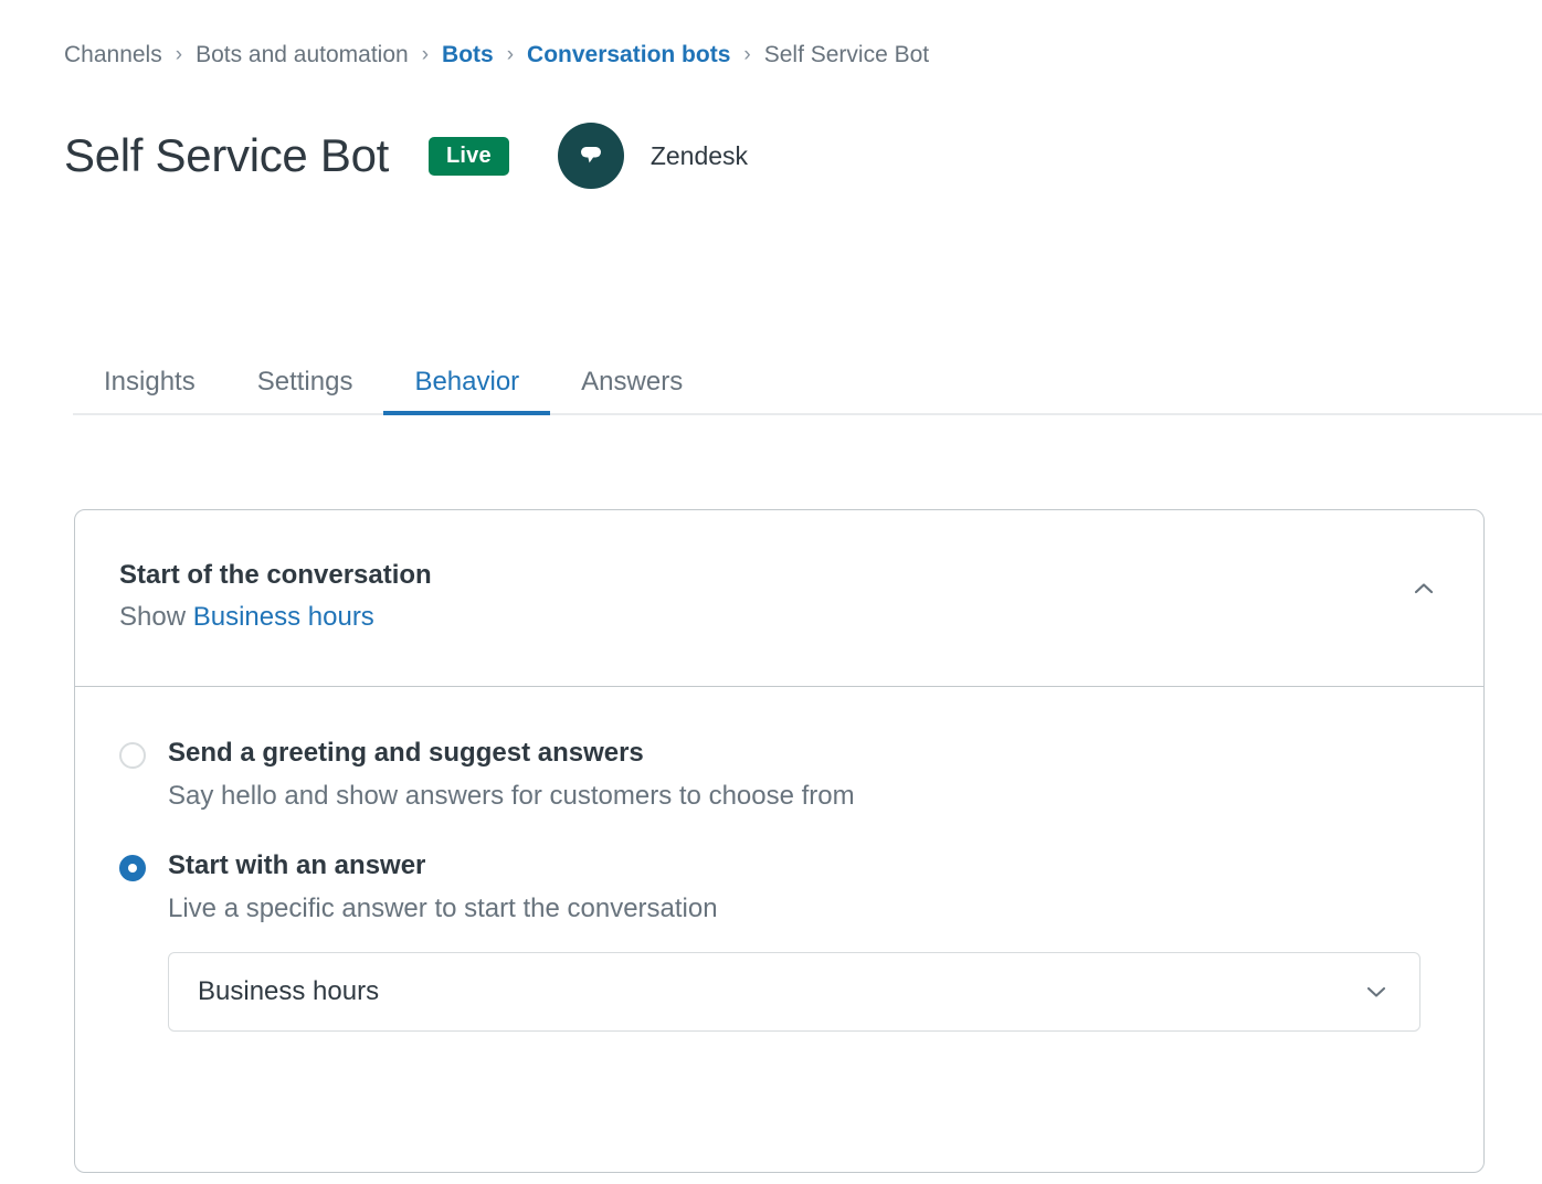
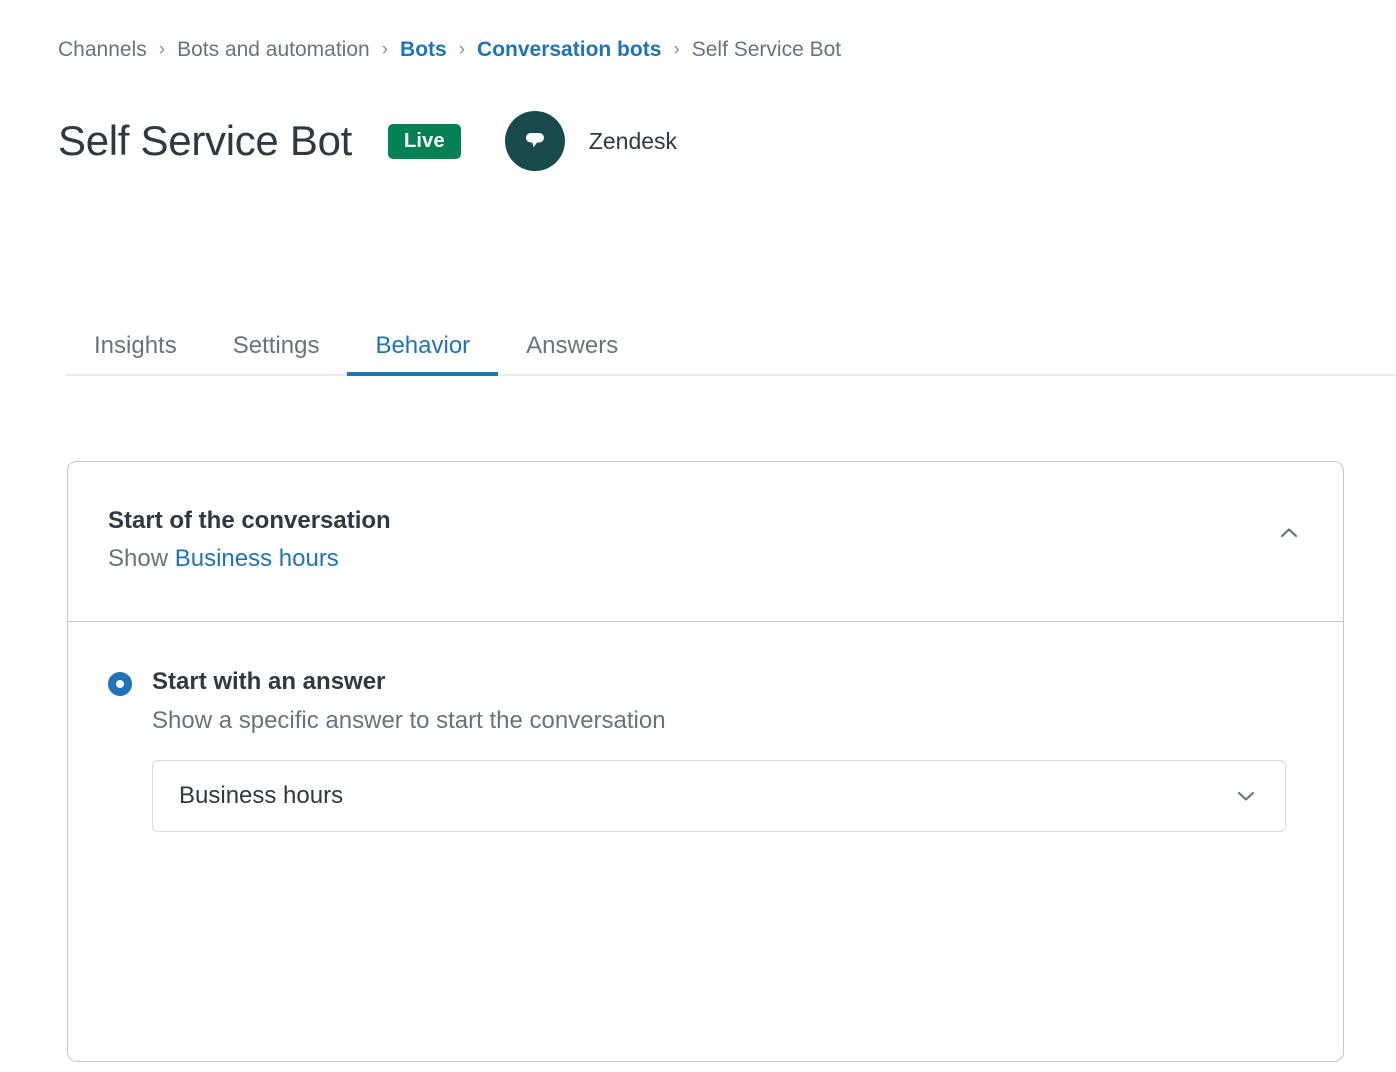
  Channels
  ›
  Bots and automation
  ›
  Bots
  ›
  Conversation bots
  ›
  Self Service Bot
  Self Service Bot
  Live
  Zendesk
  Insights
  Settings
  Behavior
  Answers
  Start of the conversation
  Show Business hours
- Send a greeting and suggest answers
- Say hello and show answers for customers to choose from
  Start with an answer
- Live a specific answer to start the conversation
+ Show a specific answer to start the conversation
  Business hours
